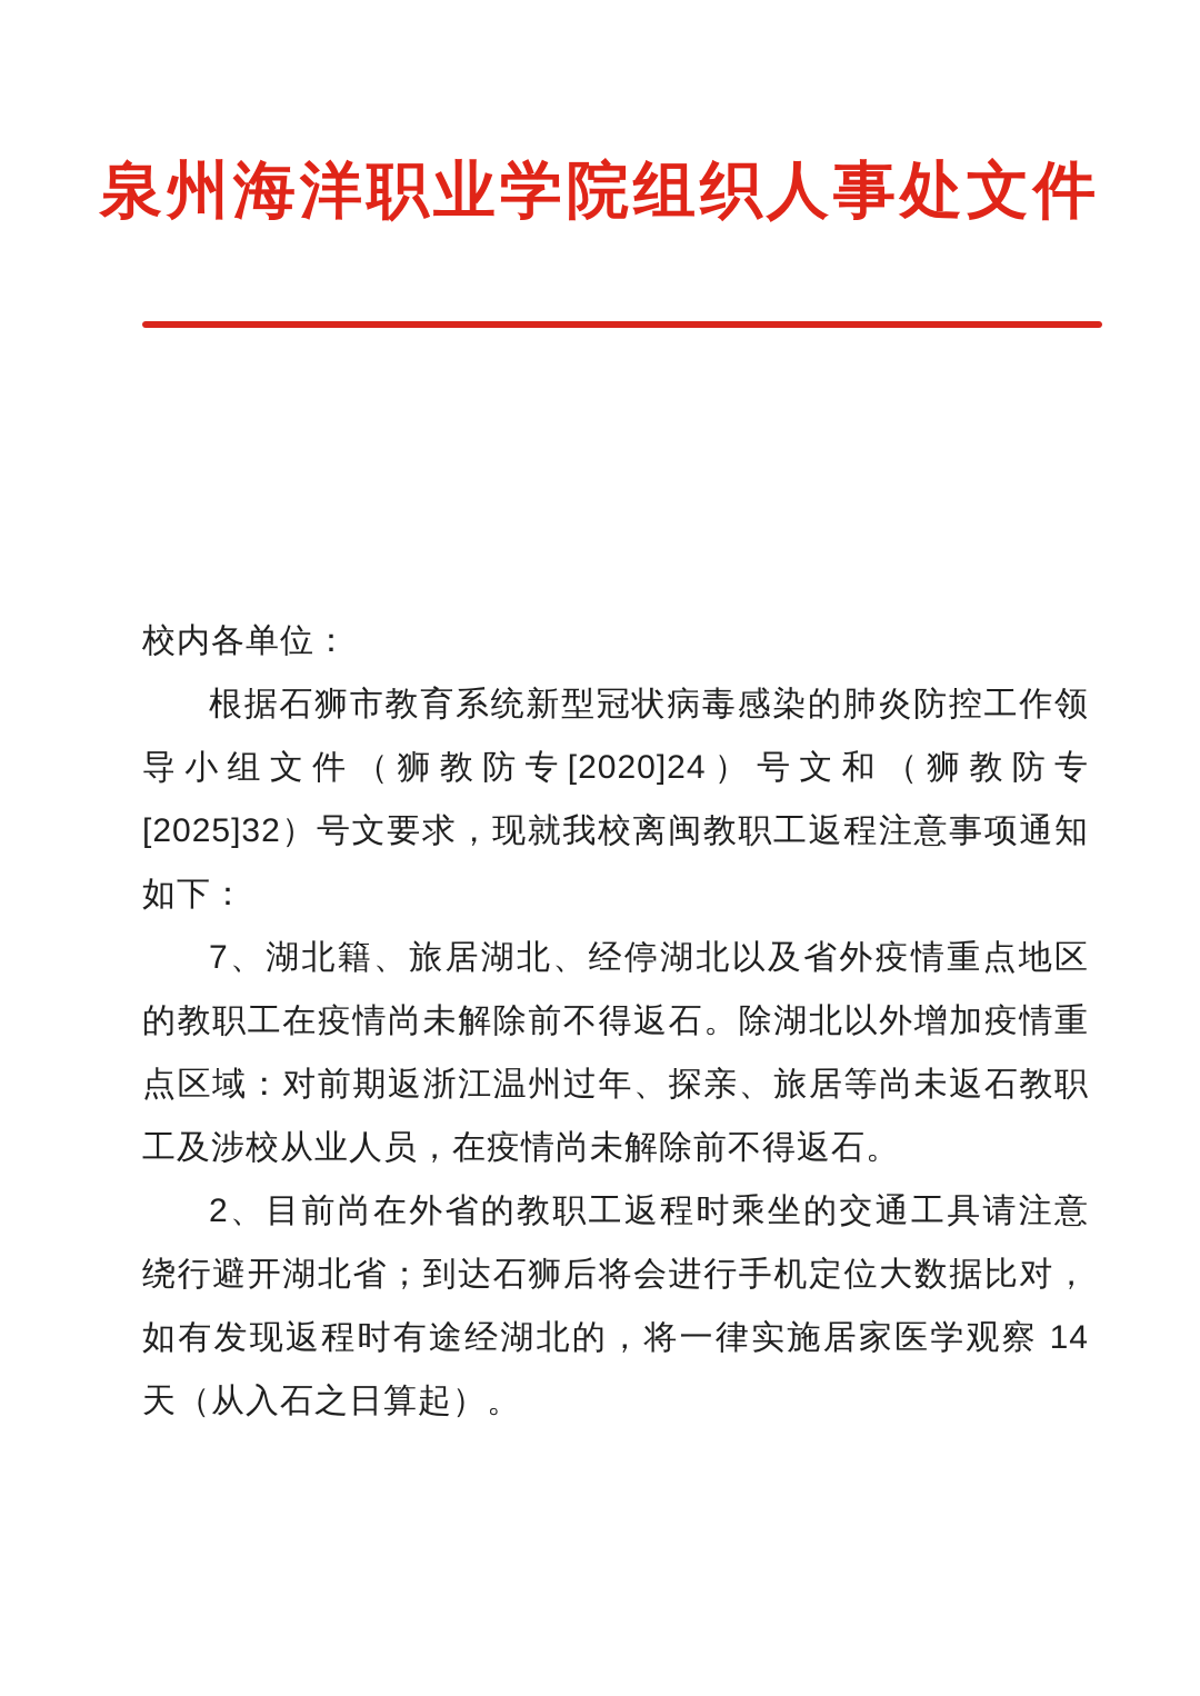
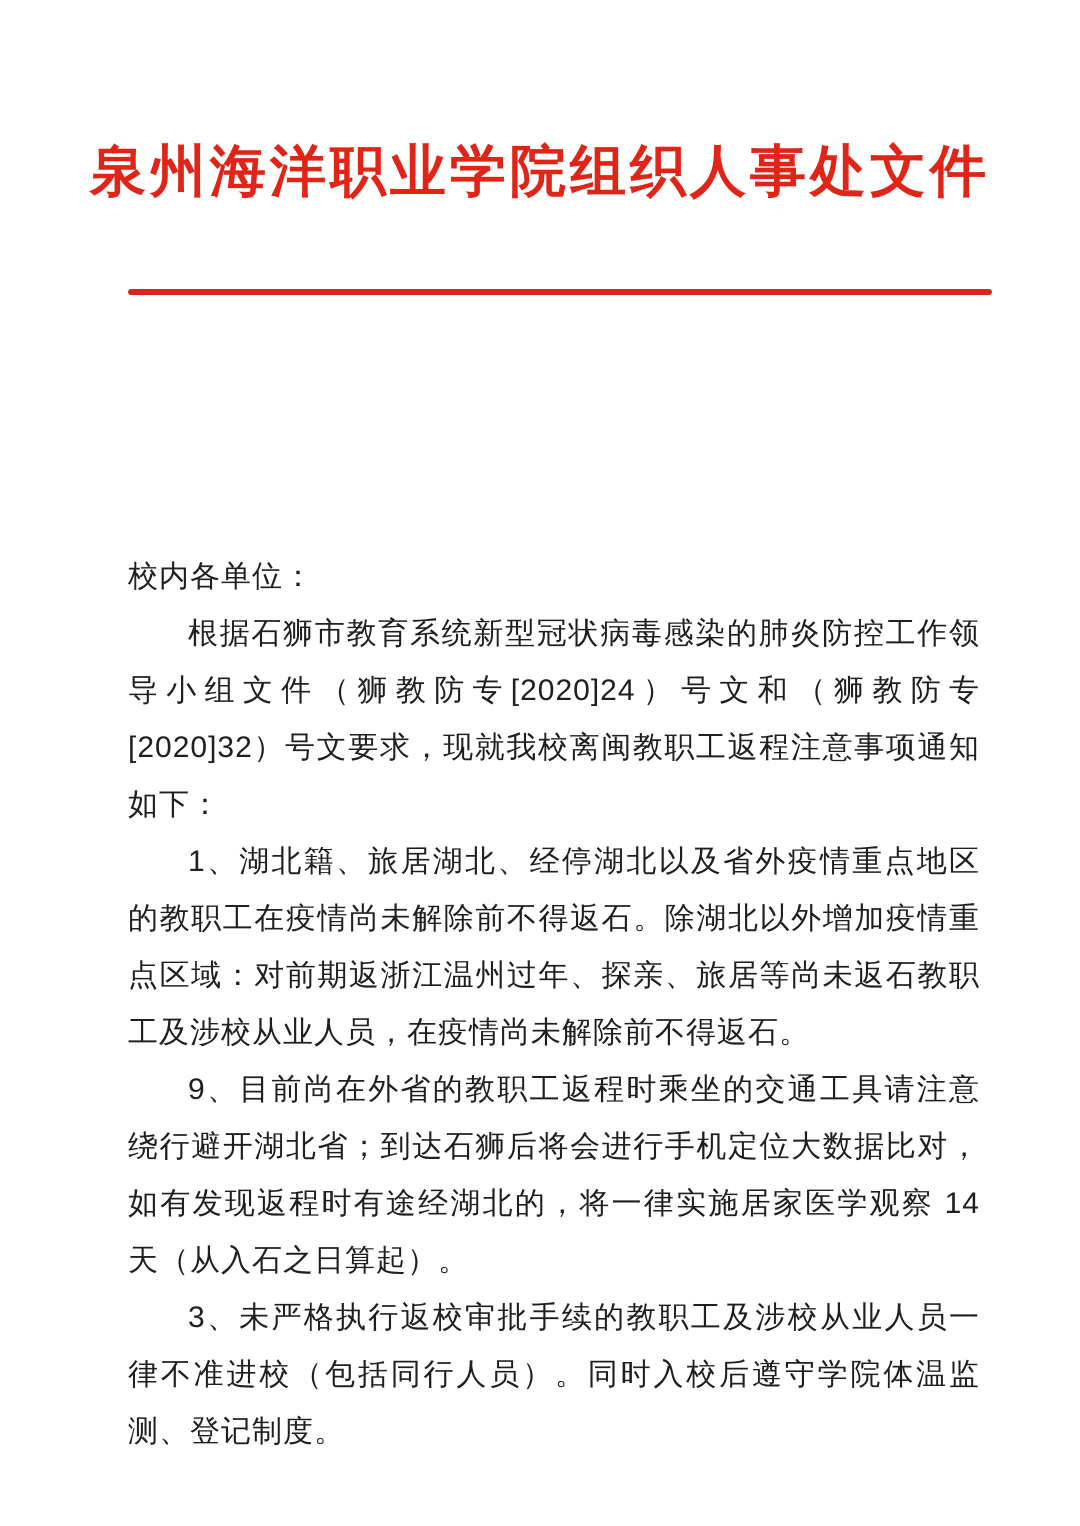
  泉州海洋职业学院组织人事处文件
  校内各单位：
- 根据石狮市教育系统新型冠状病毒感染的肺炎防控工作领导小组文件（狮教防专[2020]24）号文和（狮教防专[2025]32）号文要求，现就我校离闽教职工返程注意事项通知如下：
+ 根据石狮市教育系统新型冠状病毒感染的肺炎防控工作领导小组文件（狮教防专[2020]24）号文和（狮教防专[2020]32）号文要求，现就我校离闽教职工返程注意事项通知如下：
- 7、湖北籍、旅居湖北、经停湖北以及省外疫情重点地区的教职工在疫情尚未解除前不得返石。除湖北以外增加疫情重点区域：对前期返浙江温州过年、探亲、旅居等尚未返石教职工及涉校从业人员，在疫情尚未解除前不得返石。
+ 1、湖北籍、旅居湖北、经停湖北以及省外疫情重点地区的教职工在疫情尚未解除前不得返石。除湖北以外增加疫情重点区域：对前期返浙江温州过年、探亲、旅居等尚未返石教职工及涉校从业人员，在疫情尚未解除前不得返石。
- 2、目前尚在外省的教职工返程时乘坐的交通工具请注意绕行避开湖北省；到达石狮后将会进行手机定位大数据比对，如有发现返程时有途经湖北的，将一律实施居家医学观察 14 天（从入石之日算起）。
+ 9、目前尚在外省的教职工返程时乘坐的交通工具请注意绕行避开湖北省；到达石狮后将会进行手机定位大数据比对，如有发现返程时有途经湖北的，将一律实施居家医学观察 14 天（从入石之日算起）。
+ 3、未严格执行返校审批手续的教职工及涉校从业人员一律不准进校（包括同行人员）。同时入校后遵守学院体温监测、登记制度。
